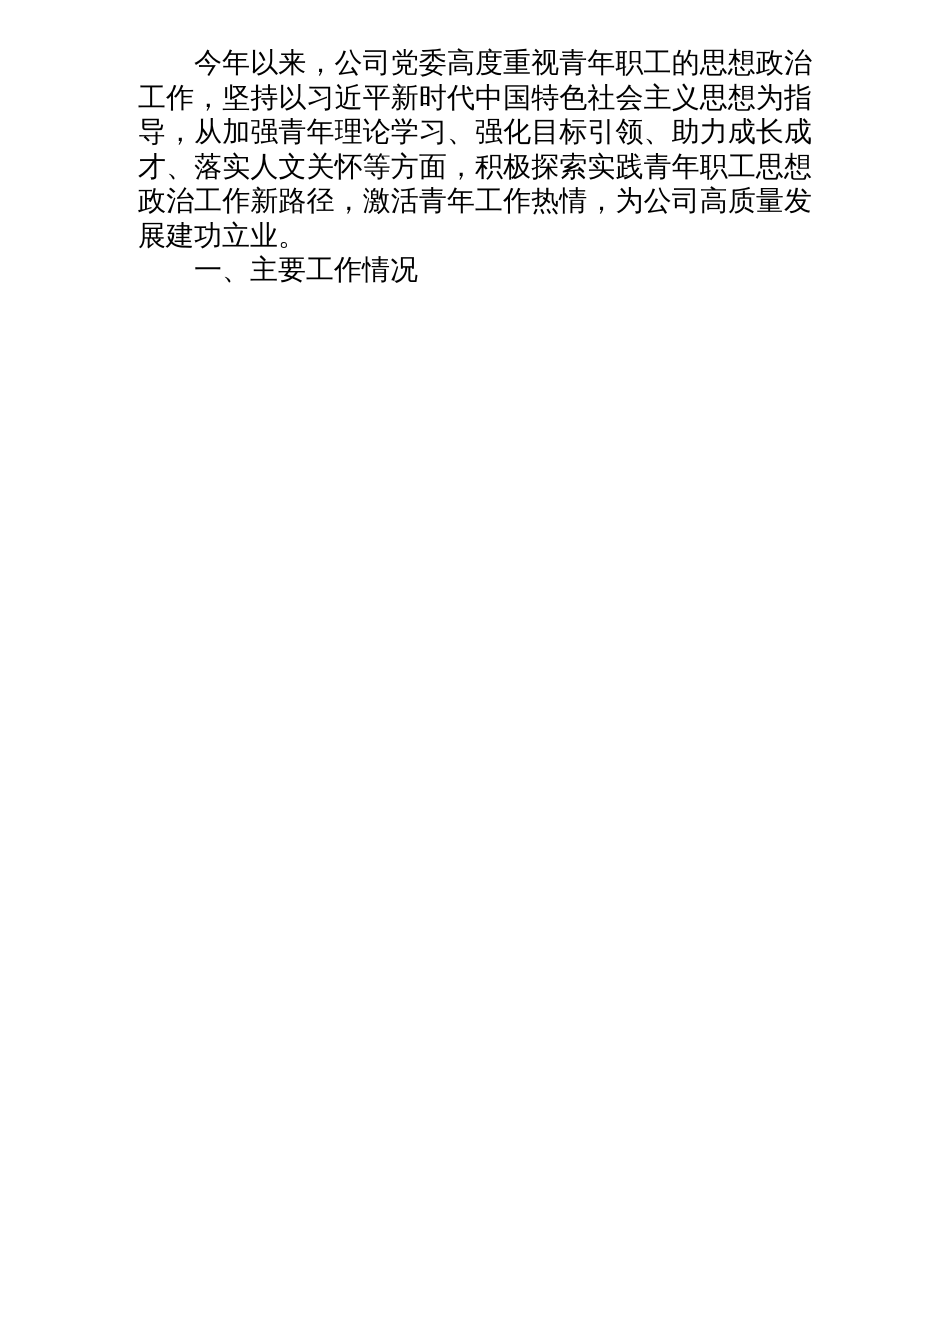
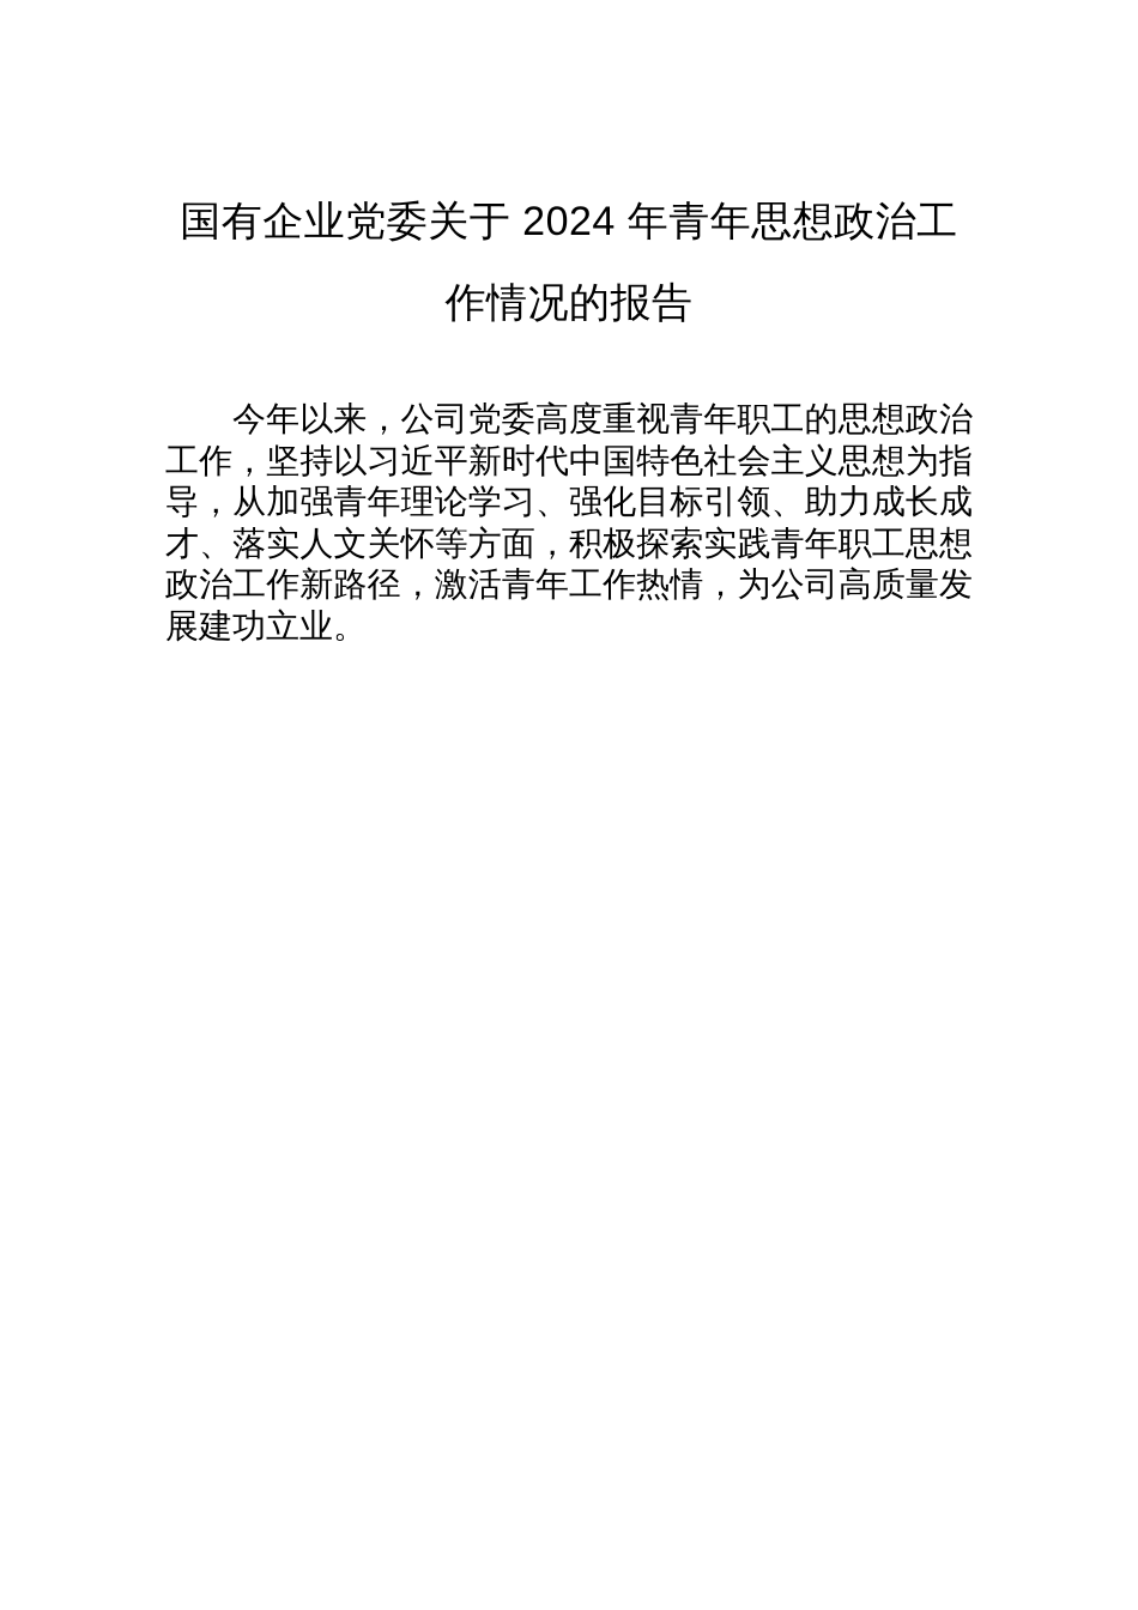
+ 国有企业党委关于 2024 年青年思想政治工作情况的报告
  今年以来，公司党委高度重视青年职工的思想政治工作，坚持以习近平新时代中国特色社会主义思想为指导，从加强青年理论学习、强化目标引领、助力成长成才、落实人文关怀等方面，积极探索实践青年职工思想政治工作新路径，激活青年工作热情，为公司高质量发展建功立业。
- 一、主要工作情况
